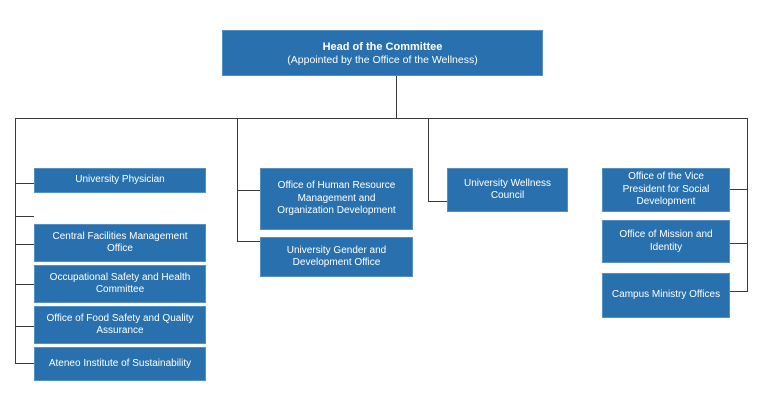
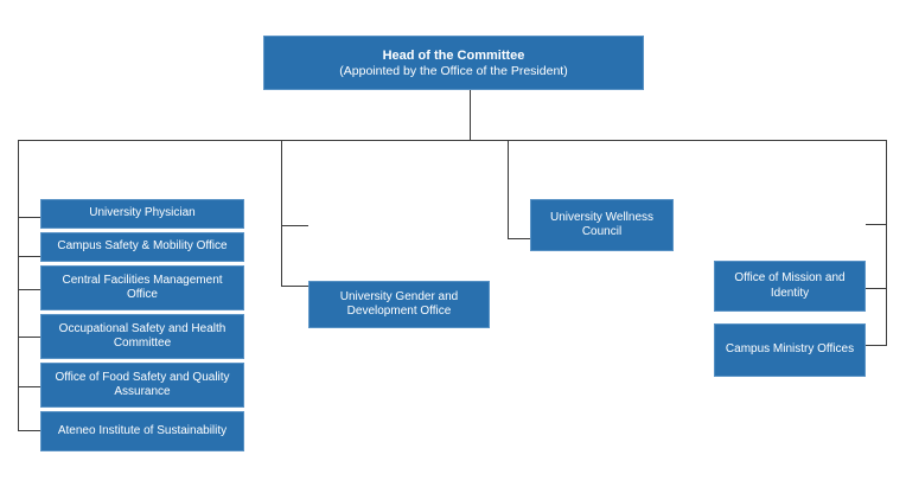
  Head of the Committee
- (Appointed by the Office of the Wellness)
+ (Appointed by the Office of the President)
  University Physician
+ Campus Safety & Mobility Office
  Central Facilities Management
  Office
  Occupational Safety and Health
  Committee
  Office of Food Safety and Quality
  Assurance
  Ateneo Institute of Sustainability
- Office of Human Resource
- Management and
- Organization Development
  University Gender and
  Development Office
  University Wellness
  Council
- Office of the Vice
- President for Social
- Development
  Office of Mission and
  Identity
  Campus Ministry Offices
